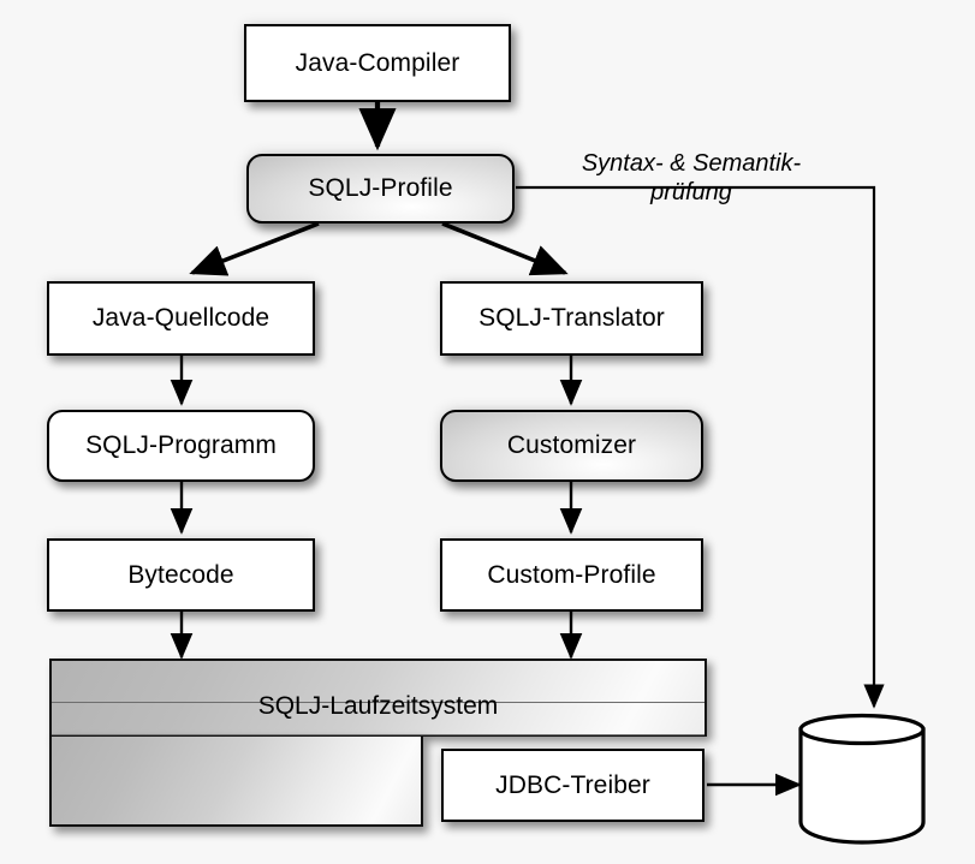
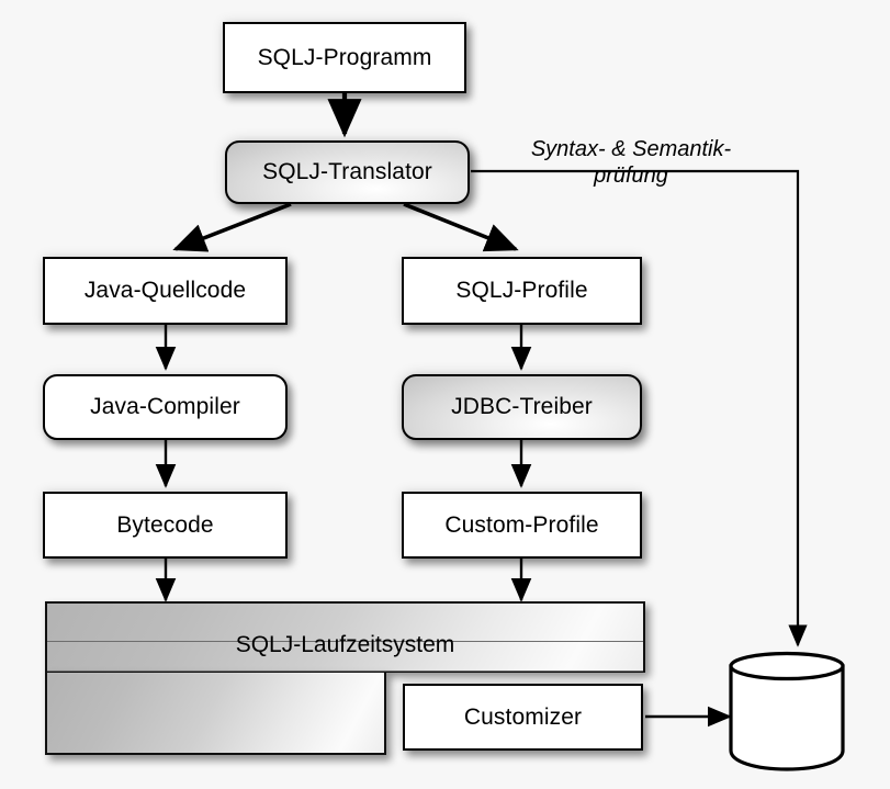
- Java-Compiler
+ SQLJ-Programm
- SQLJ-Profile
+ SQLJ-Translator
  Java-Quellcode
- SQLJ-Translator
+ SQLJ-Profile
- SQLJ-Programm
+ Java-Compiler
- Customizer
+ JDBC-Treiber
  Bytecode
  Custom-Profile
  SQLJ-Laufzeitsystem
- JDBC-Treiber
+ Customizer
  Syntax- & Semantik-
  prüfung
